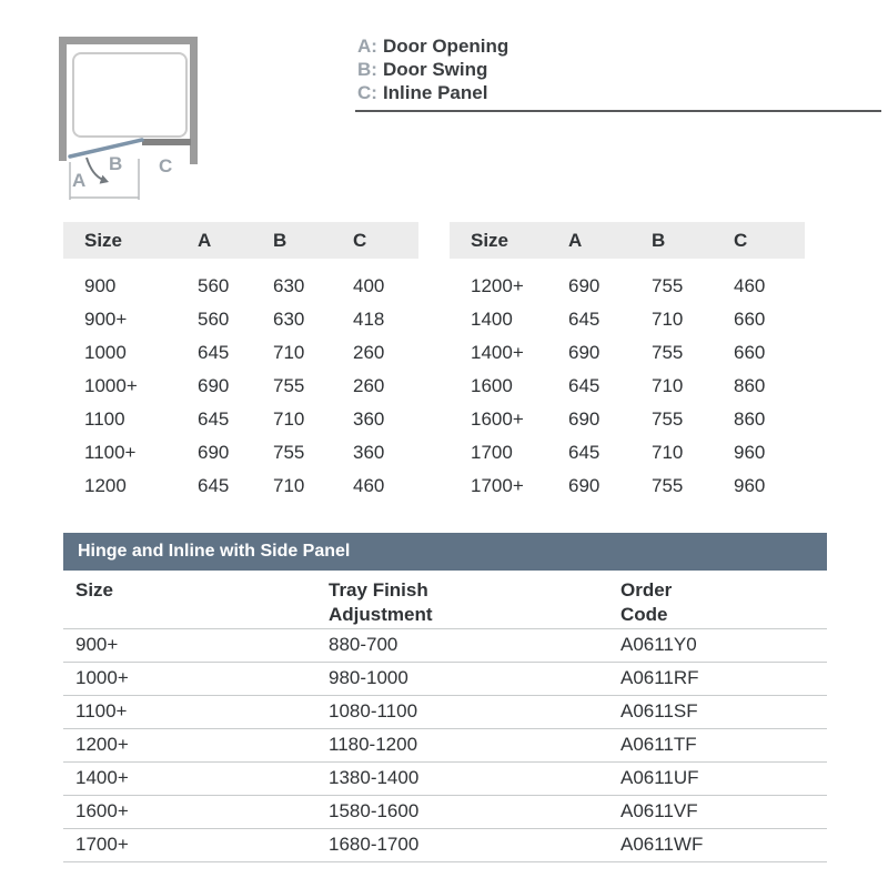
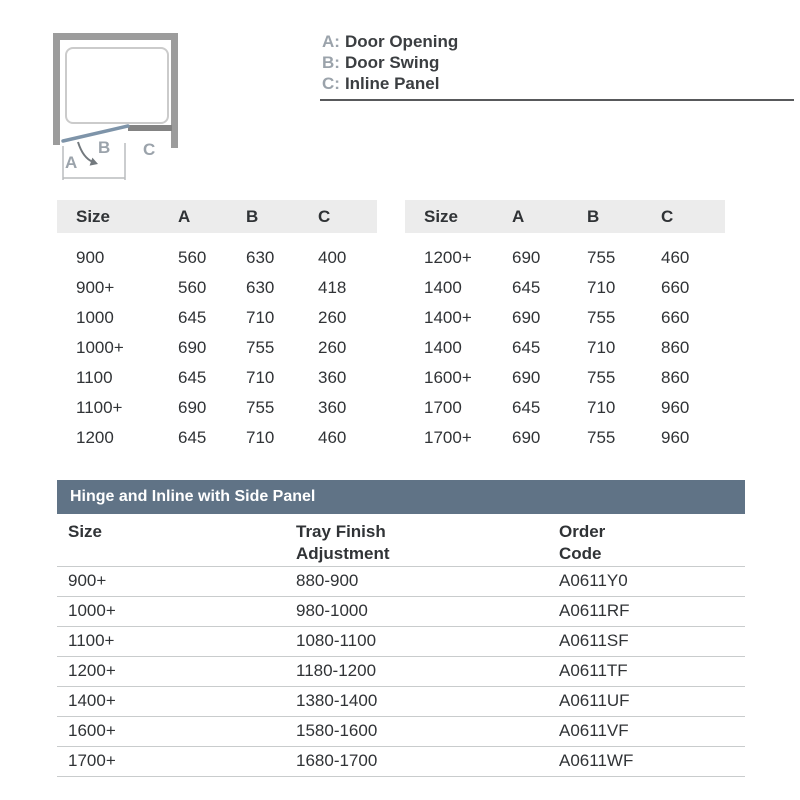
  A
  B
  C
  A: Door Opening
  B: Door Swing
  C: Inline Panel
  Size	A	B	C
  900	560	630	400
  900+	560	630	418
  1000	645	710	260
  1000+	690	755	260
  1100	645	710	360
  1100+	690	755	360
  1200	645	710	460
  Size	A	B	C
  1200+	690	755	460
  1400	645	710	660
  1400+	690	755	660
- 1600	645	710	860
+ 1400	645	710	860
  1600+	690	755	860
  1700	645	710	960
  1700+	690	755	960
  Hinge and Inline with Side Panel
  Size	Tray Finish Adjustment	Order Code
- 900+	880-700	A0611Y0
+ 900+	880-900	A0611Y0
  1000+	980-1000	A0611RF
  1100+	1080-1100	A0611SF
  1200+	1180-1200	A0611TF
  1400+	1380-1400	A0611UF
  1600+	1580-1600	A0611VF
  1700+	1680-1700	A0611WF
